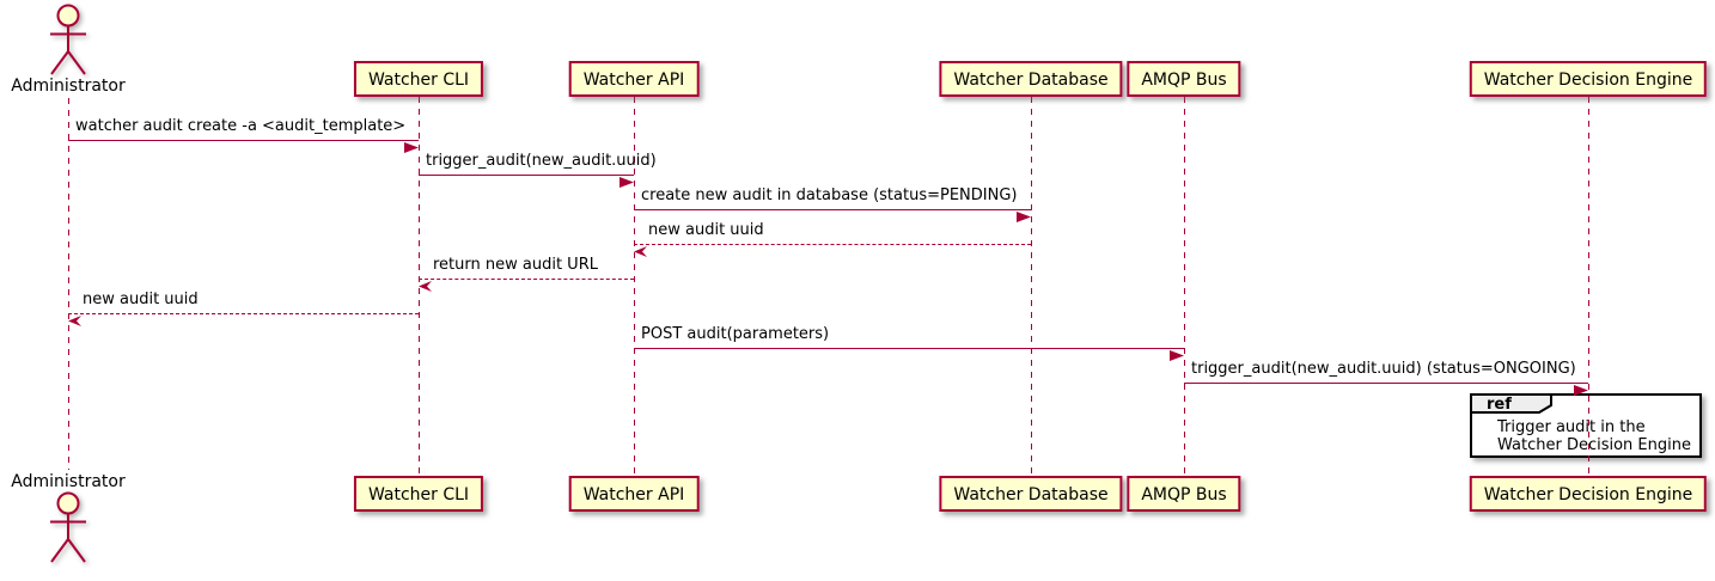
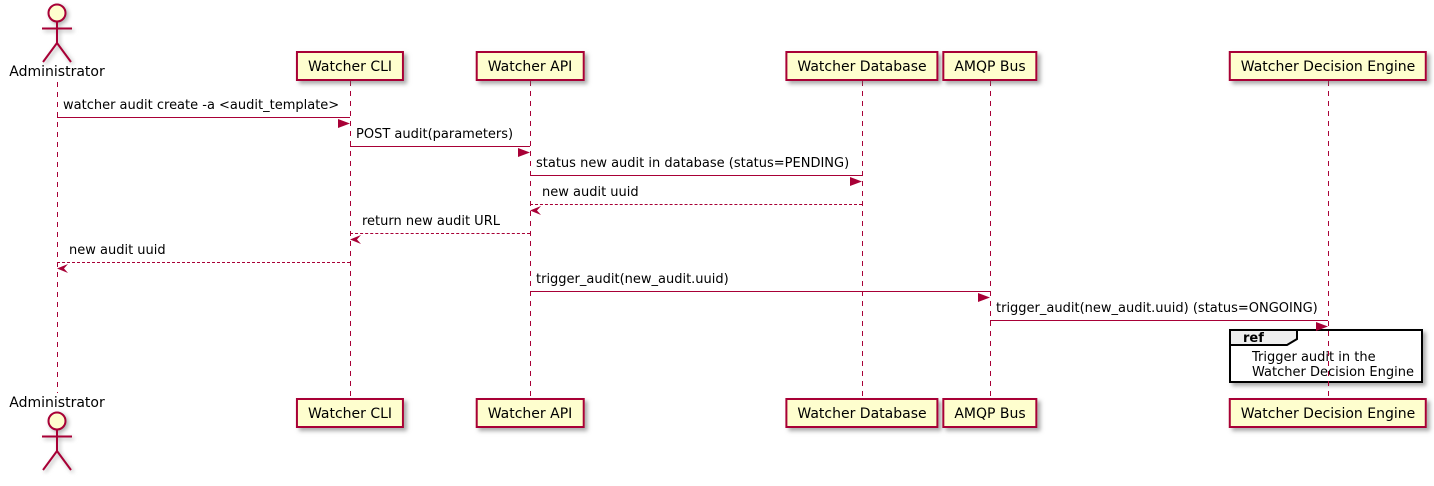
  ref
  Trigger audt in the
  Watcher Decision Engine
  Administrator
  Administrator
  Watcher CLI
  Watcher CLI
  Watcher API
  Watcher API
  Watcher Database
  Watcher Database
  AMQP Bus
  AMQP Bus
  Watcher Decision Engine
  Watcher Decision Engine
  watcher audit create -a <audit_template>
- trigger_audit(new_audit.uuid)
+ POST audit(parameters)
- create new audit in database (status=PENDING)
+ status new audit in database (status=PENDING)
  new audit uuid
  return new audit URL
  new audit uuid
- POST audit(parameters)
+ trigger_audit(new_audit.uuid)
  trigger_audit(new_audit.uuid) (status=ONGOING)
